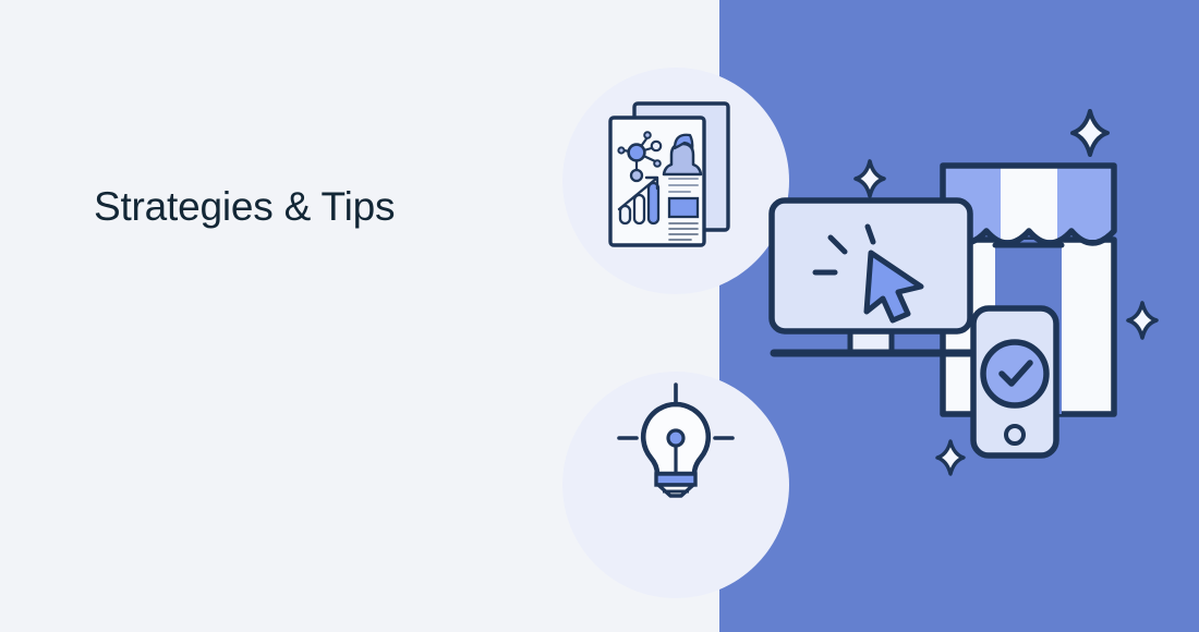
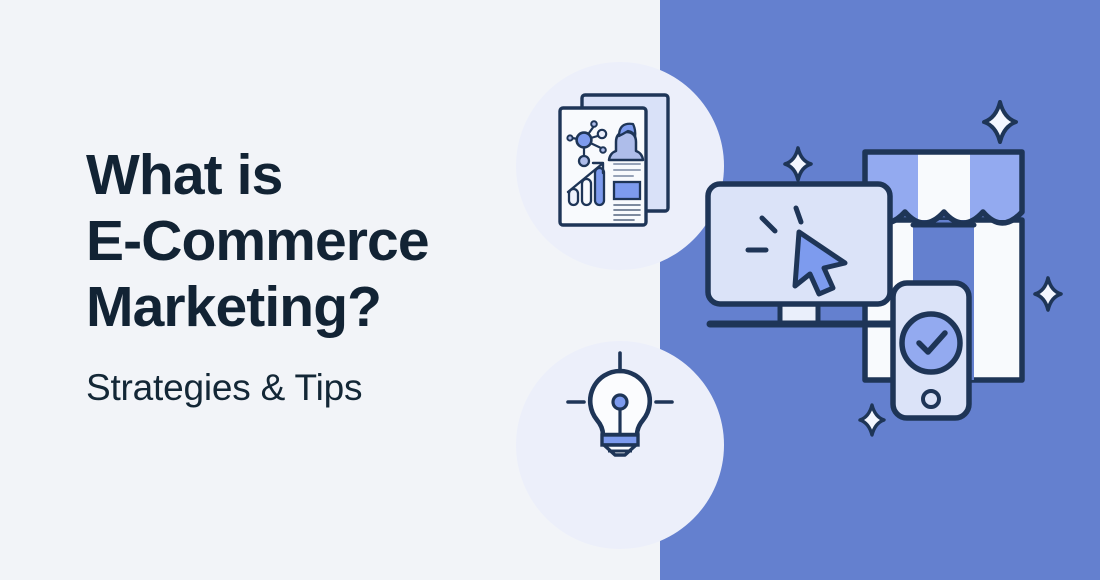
+ What is
+ E-Commerce
+ Marketing?
  Strategies & Tips
